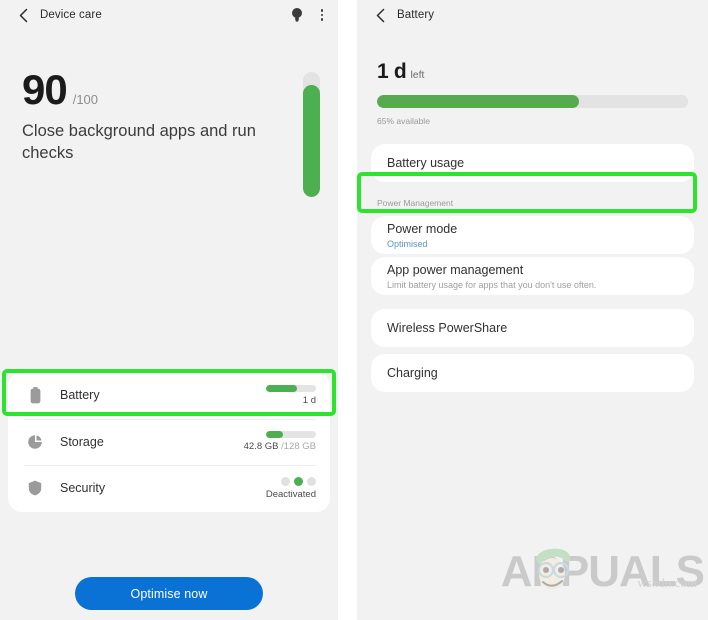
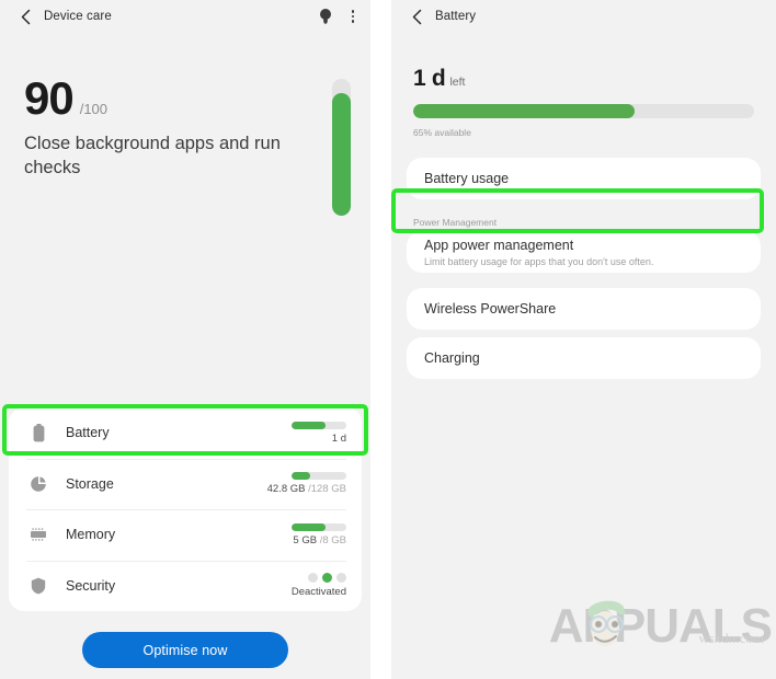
  Device care
  90
  /100
  Close background apps and run checks
  Battery
  1 d
  Storage
  42.8 GB /128 GB
+ Memory
+ 5 GB /8 GB
  Security
  Deactivated
  Optimise now
  Battery
  1 d
  left
  65% available
  Battery usage
  Power Management
- Power mode
- Optimised
  App power management
  Limit battery usage for apps that you don't use often.
  Wireless PowerShare
  Charging
  APPUALS
  wsxdn.com
